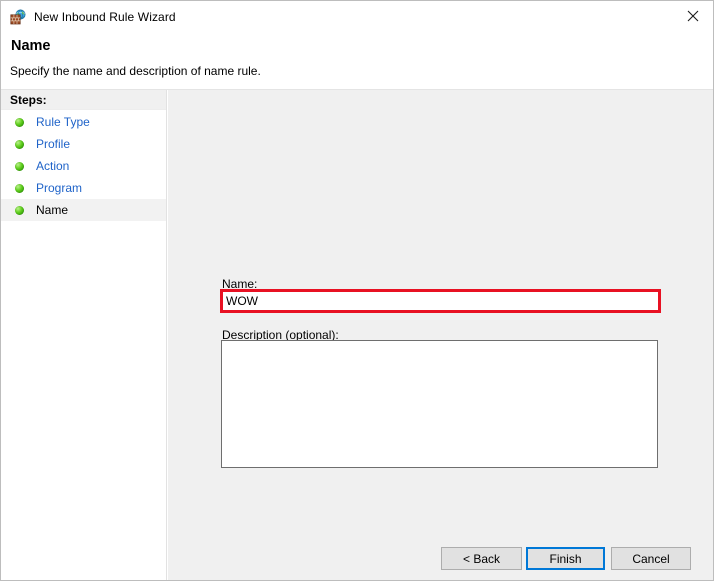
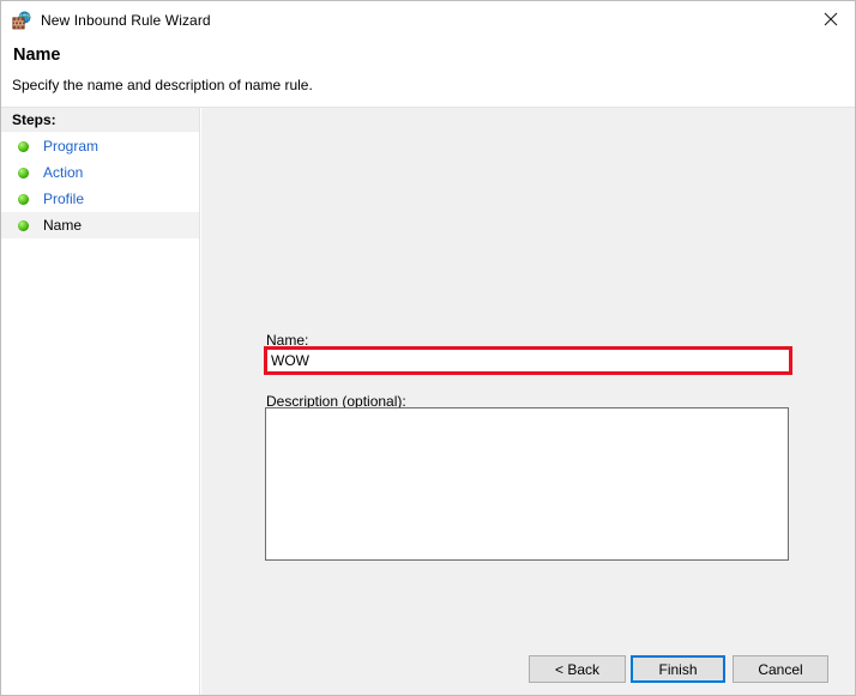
  New Inbound Rule Wizard
  Name
  Specify the name and description of name rule.
  Steps:
- Rule Type
- Profile
+ Program
  Action
- Program
+ Profile
  Name
  Name:
  WOW
  Description (optional):
  < Back
  Finish
  Cancel
